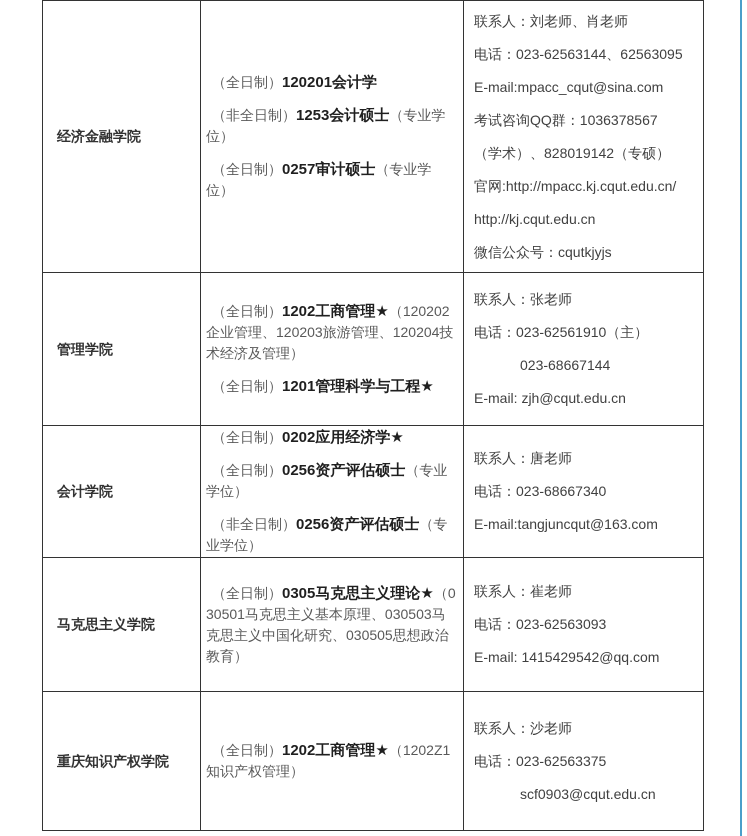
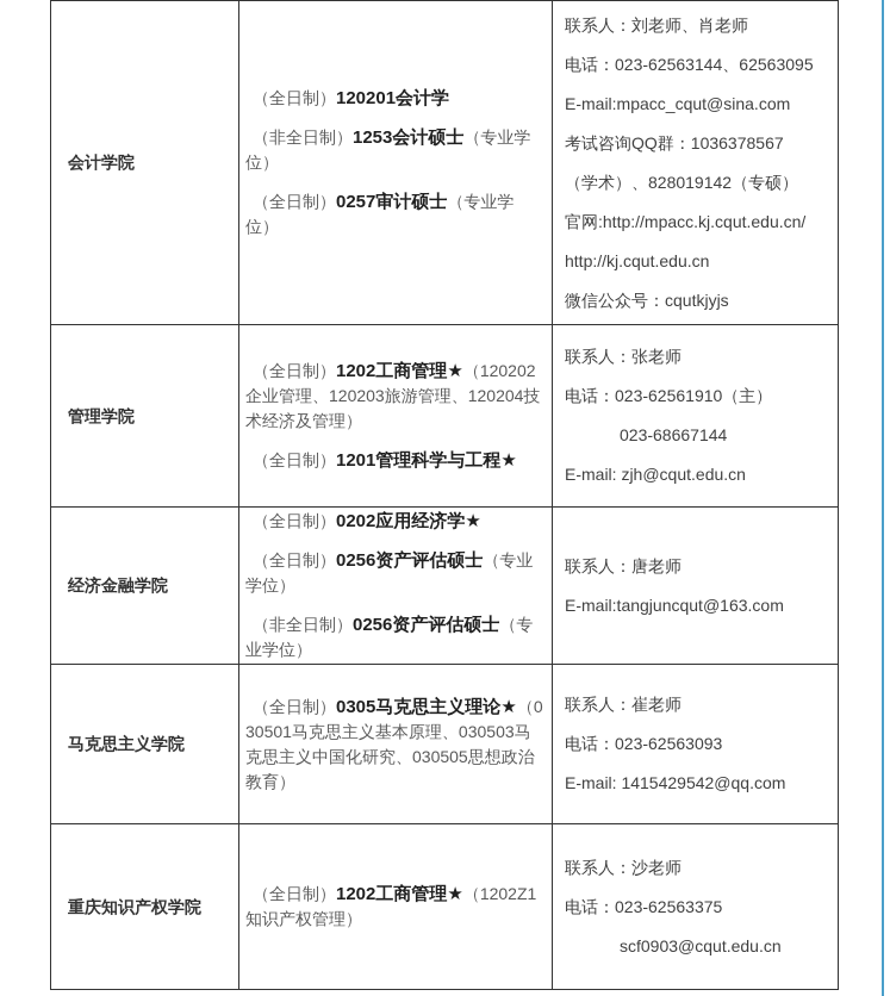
- 经济金融学院
+ 会计学院
  （全日制）120201会计学
  （非全日制）1253会计硕士（专业学位）
  （全日制）0257审计硕士（专业学位）
  联系人：刘老师、肖老师
  电话：023-62563144、62563095
  E-mail:mpacc_cqut@sina.com
  考试咨询QQ群：1036378567
  （学术）、828019142（专硕）
  官网:http://mpacc.kj.cqut.edu.cn/
  http://kj.cqut.edu.cn
  微信公众号：cqutkjyjs
  管理学院
  （全日制）1202工商管理★（120202企业管理、120203旅游管理、120204技术经济及管理）
  （全日制）1201管理科学与工程★
  联系人：张老师
  电话：023-62561910（主）
  023-68667144
  E-mail: zjh@cqut.edu.cn
- 会计学院
+ 经济金融学院
  （全日制）0202应用经济学★
  （全日制）0256资产评估硕士（专业学位）
  （非全日制）0256资产评估硕士（专业学位）
  联系人：唐老师
- 电话：023-68667340
  E-mail:tangjuncqut@163.com
  马克思主义学院
  （全日制）0305马克思主义理论★（030501马克思主义基本原理、030503马克思主义中国化研究、030505思想政治教育）
  联系人：崔老师
  电话：023-62563093
  E-mail: 1415429542@qq.com
  重庆知识产权学院
  （全日制）1202工商管理★（1202Z1知识产权管理）
  联系人：沙老师
  电话：023-62563375
  scf0903@cqut.edu.cn
